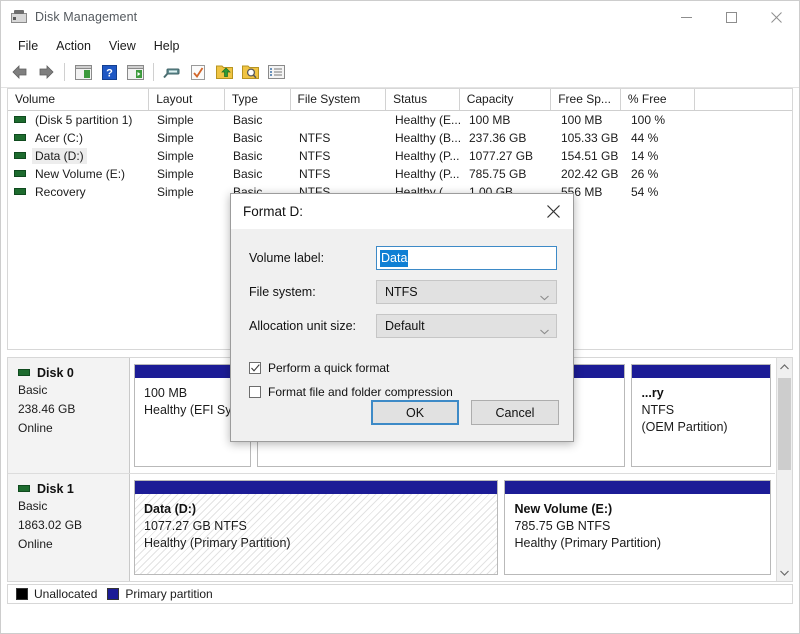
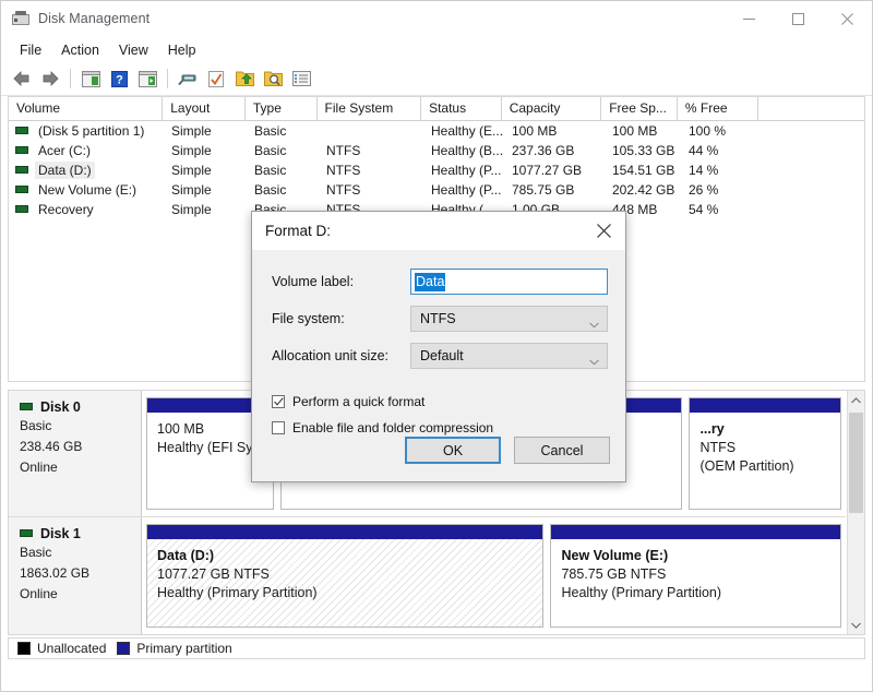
  Disk Management
  File
  Action
  View
  Help
  ?
  Volume
  Layout
  Type
  File System
  Status
  Capacity
  Free Sp...
  % Free
  (Disk 5 partition 1)
  Simple
  Basic
  Healthy (E...
  100 MB
  100 MB
  100 %
  Acer (C:)
  Simple
  Basic
  NTFS
  Healthy (B...
  237.36 GB
  105.33 GB
  44 %
  Data (D:)
  Simple
  Basic
  NTFS
  Healthy (P...
  1077.27 GB
  154.51 GB
  14 %
  New Volume (E:)
  Simple
  Basic
  NTFS
  Healthy (P...
  785.75 GB
  202.42 GB
  26 %
  Recovery
  Simple
  Basic
  NTFS
  Healthy (...
  1.00 GB
- 556 MB
+ 448 MB
  54 %
  Disk 0
  Basic
  238.46 GB
  Online
  100 MB
  Healthy (EFI Sy
  ...ry
  NTFS
  (OEM Partition)
  Disk 1
  Basic
  1863.02 GB
  Online
  Data (D:)
  1077.27 GB NTFS
  Healthy (Primary Partition)
  New Volume (E:)
  785.75 GB NTFS
  Healthy (Primary Partition)
  Unallocated
  Primary partition
  Format D:
  Volume label:
  Data
  File system:
  NTFS
  Allocation unit size:
  Default
  Perform a quick format
- Format file and folder compression
+ Enable file and folder compression
  OK
  Cancel
